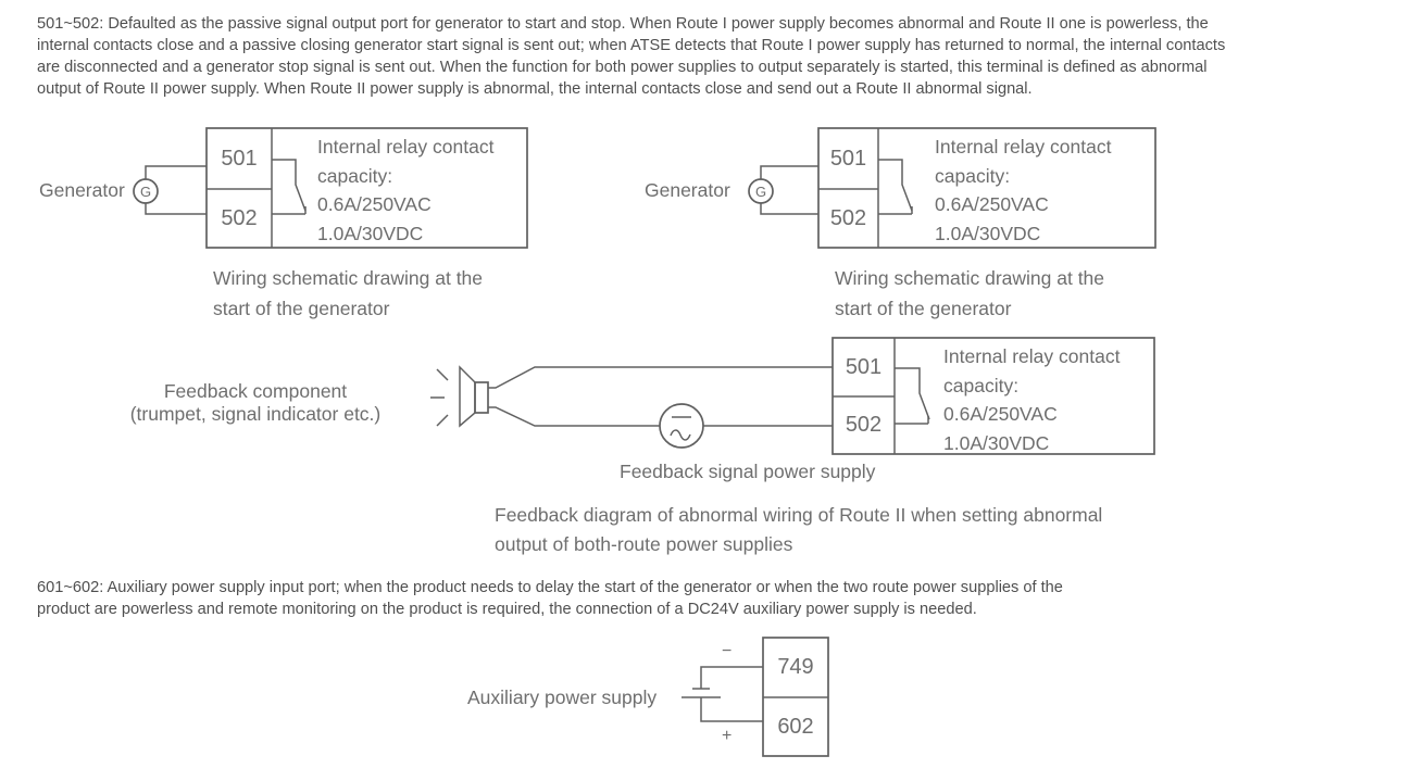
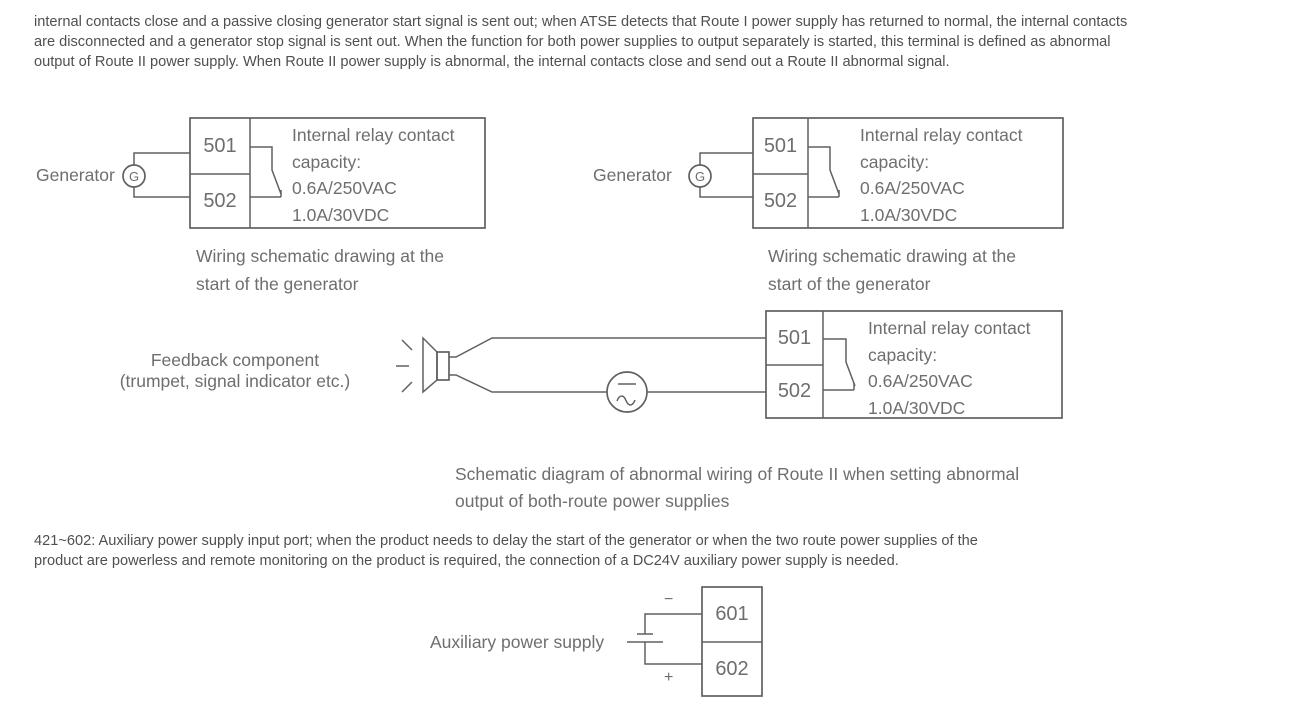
- 501~502: Defaulted as the passive signal output port for generator to start and stop. When Route I power supply becomes abnormal and Route II one is powerless, the
  internal contacts close and a passive closing generator start signal is sent out; when ATSE detects that Route I power supply has returned to normal, the internal contacts
  are disconnected and a generator stop signal is sent out. When the function for both power supplies to output separately is started, this terminal is defined as abnormal
  output of Route II power supply. When Route II power supply is abnormal, the internal contacts close and send out a Route II abnormal signal.
  Generator
  G
  501
  502
  Internal relay contact
  capacity:
  0.6A/250VAC
  1.0A/30VDC
  Wiring schematic drawing at the
  start of the generator
  Generator
  G
  501
  502
  Internal relay contact
  capacity:
  0.6A/250VAC
  1.0A/30VDC
  Wiring schematic drawing at the
  start of the generator
  Feedback component
  (trumpet, signal indicator etc.)
  501
  502
  Internal relay contact
  capacity:
  0.6A/250VAC
  1.0A/30VDC
- Feedback signal power supply
- Feedback diagram of abnormal wiring of Route II when setting abnormal
+ Schematic diagram of abnormal wiring of Route II when setting abnormal
  output of both-route power supplies
- 601~602: Auxiliary power supply input port; when the product needs to delay the start of the generator or when the two route power supplies of the
+ 421~602: Auxiliary power supply input port; when the product needs to delay the start of the generator or when the two route power supplies of the
  product are powerless and remote monitoring on the product is required, the connection of a DC24V auxiliary power supply is needed.
  Auxiliary power supply
  −
  +
- 749
+ 601
  602
